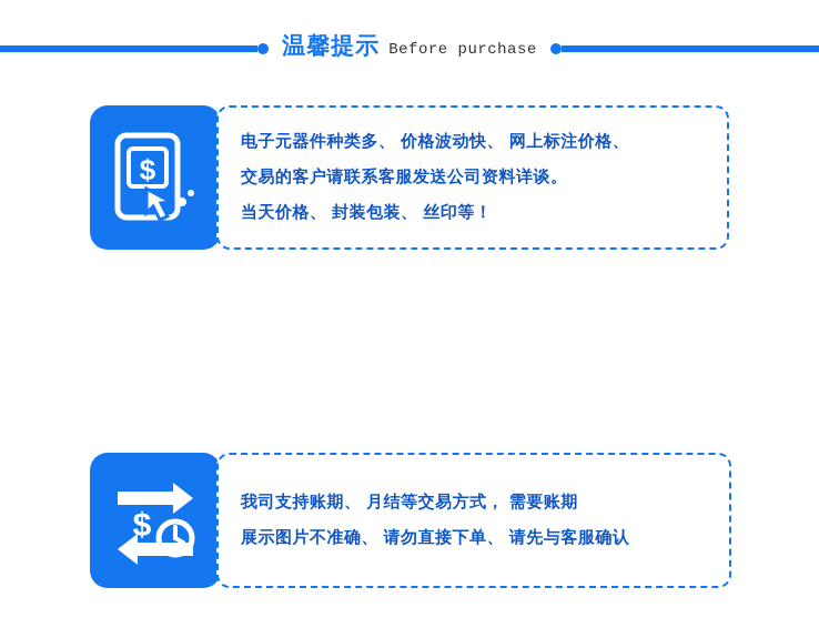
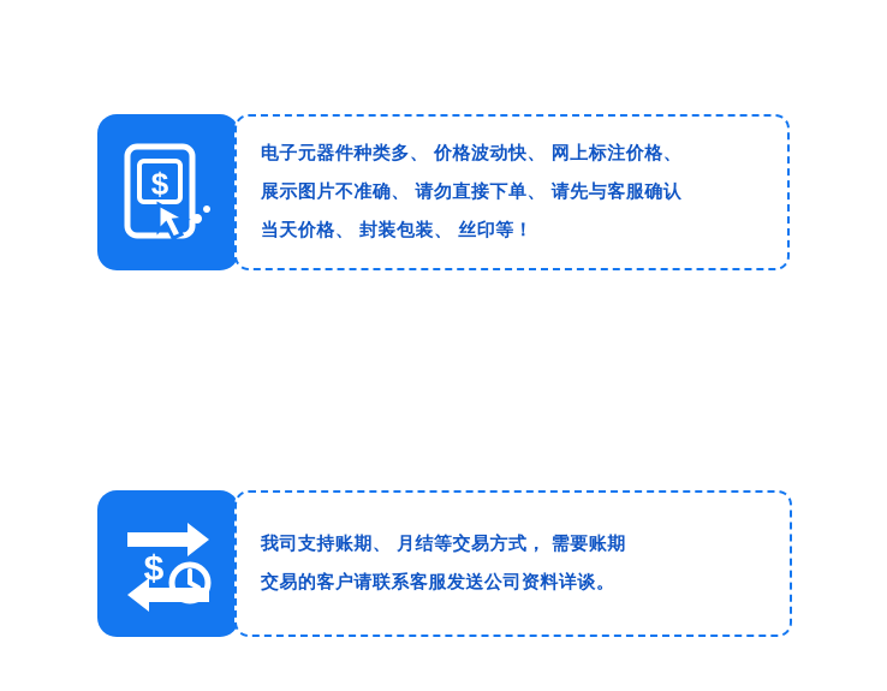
- 温馨提示
- Before purchase
  $
  电子元器件种类多、 价格波动快、 网上标注价格、
- 交易的客户请联系客服发送公司资料详谈。
+ 展示图片不准确、 请勿直接下单、 请先与客服确认
  当天价格、 封装包装、 丝印等！
  $
  我司支持账期、 月结等交易方式， 需要账期
- 展示图片不准确、 请勿直接下单、 请先与客服确认
+ 交易的客户请联系客服发送公司资料详谈。
